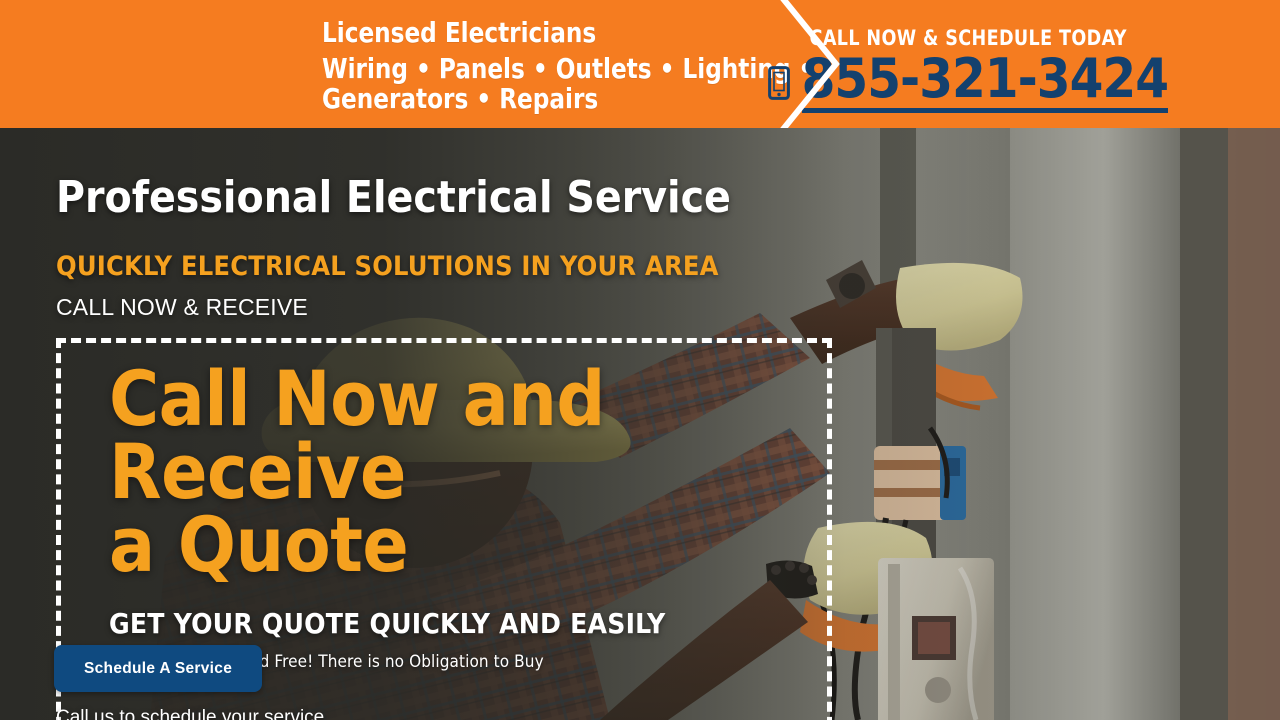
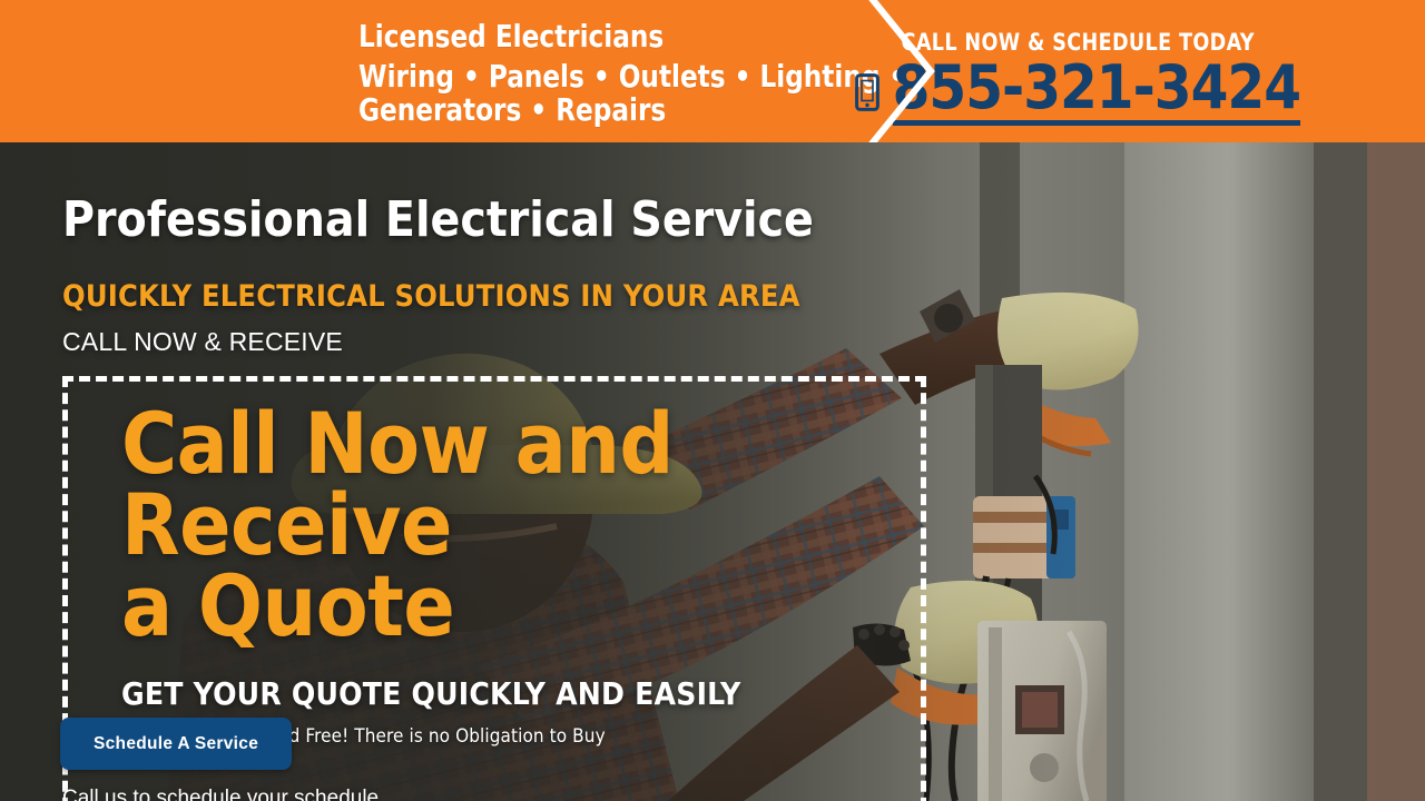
  Licensed Electricians
  Wiring • Panels • Outlets • Lighti
  Generators • Repairs
  ALL NOW & SCHEDULE TODAY
  855-321-3424
  Professional Electrical Service
  QUICKLY ELECTRICAL SOLUTIONS IN YOUR AREA
  CALL NOW & RECEIVE
  Call Now and Receive
  a Quote
  GET YOUR QUOTE QUICKLY AND EASILY
  Schedule A Service
- Call us to schedule your service
+ Call us to schedule your schedule
